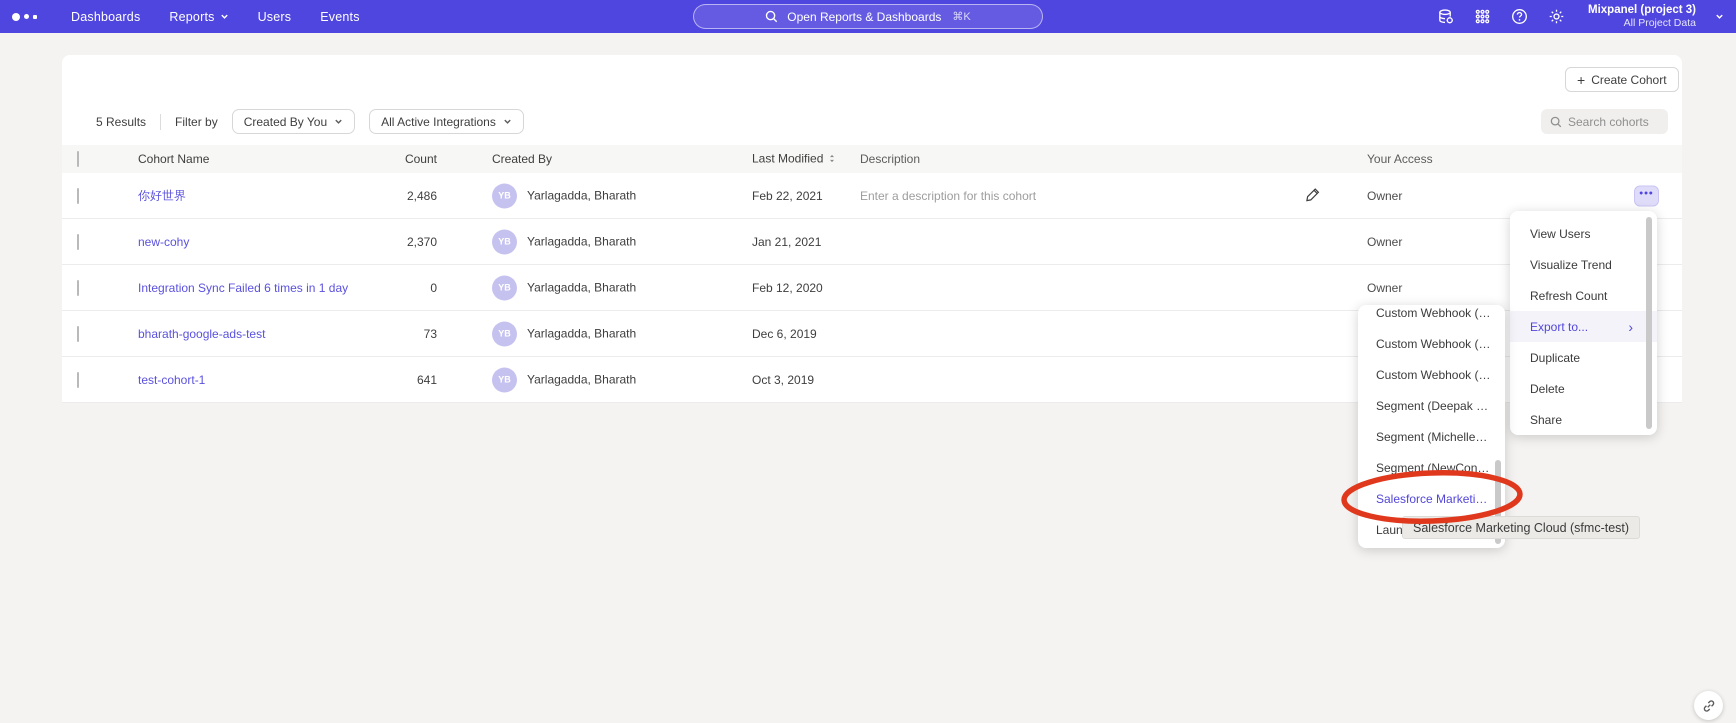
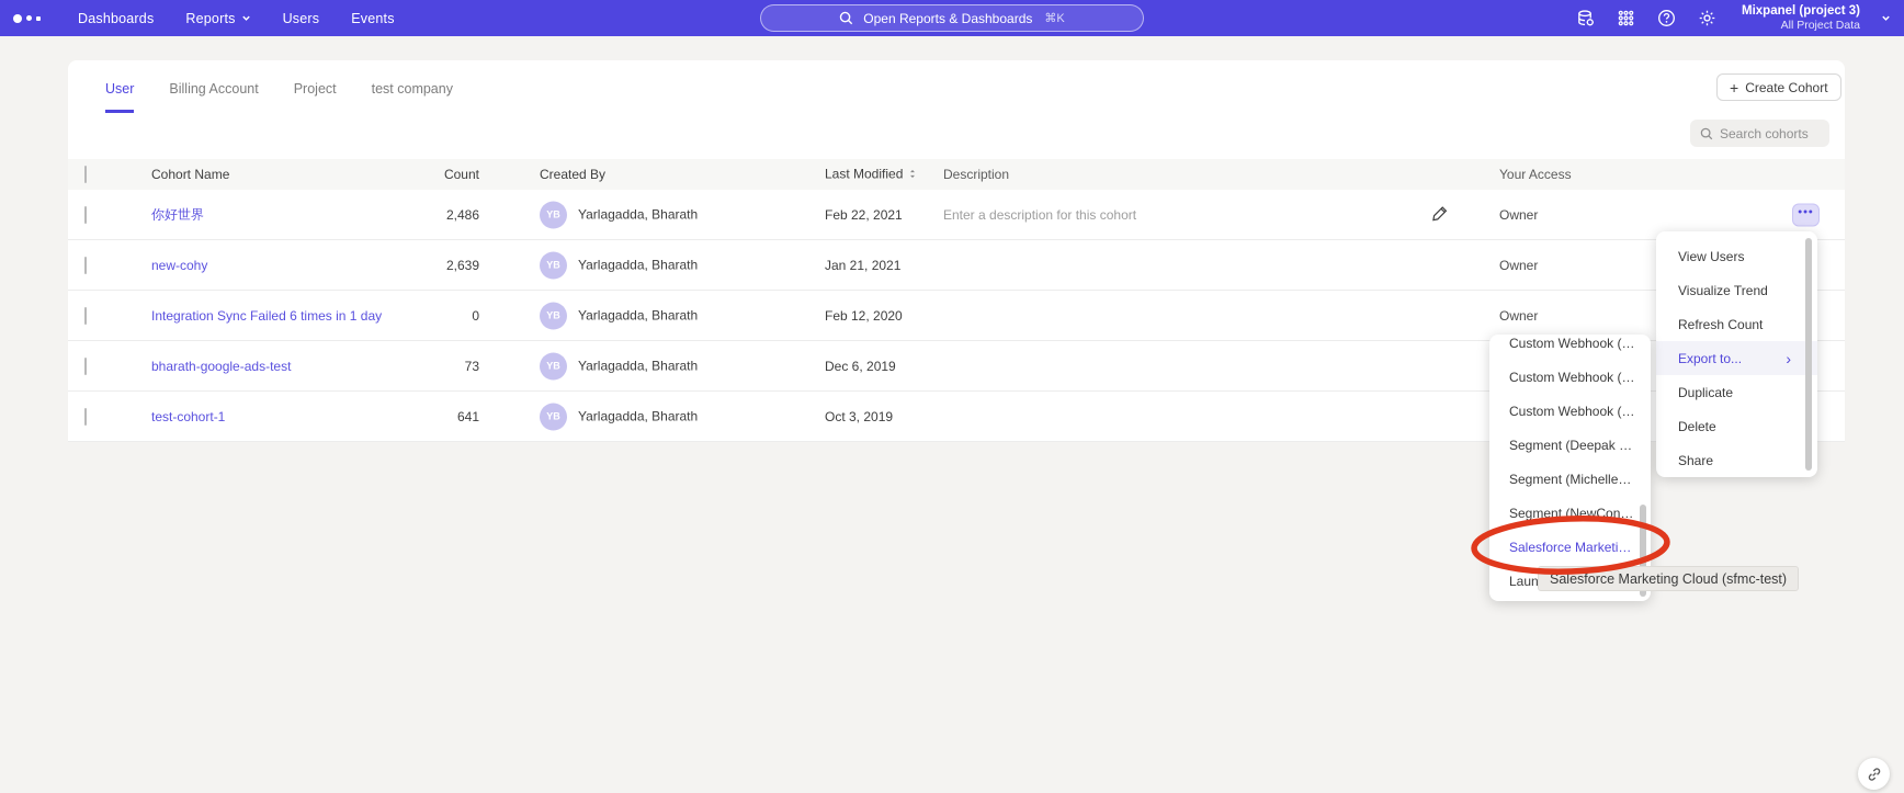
  Dashboards
  Reports
  Users
  Events
  Open Reports & Dashboards
  ⌘K
  Mixpanel (project 3)
  All Project Data
+ User
+ Billing Account
+ Project
+ test company
  +
  Create Cohort
- 5 Results
- Filter by
- Created By You
- All Active Integrations
  Search cohorts
  Cohort Name
  Count
  Created By
  Last Modified
  Description
  Your Access
  你好世界
  2,486
  YB
  Yarlagadda, Bharath
  Feb 22, 2021
  Enter a description for this cohort
  Owner
  •••
  new-cohy
- 2,370
+ 2,639
  YB
  Yarlagadda, Bharath
  Jan 21, 2021
  Owner
  Integration Sync Failed 6 times in 1 day
  0
  YB
  Yarlagadda, Bharath
  Feb 12, 2020
  Owner
  bharath-google-ads-test
  73
  YB
  Yarlagadda, Bharath
  Dec 6, 2019
  test-cohort-1
  641
  YB
  Yarlagadda, Bharath
  Oct 3, 2019
  View Users
  Visualize Trend
  Refresh Count
  Export to...
  ›
  Duplicate
  Delete
  Share
  Custom Webhook (Cu...
  Custom Webhook (Co...
  Custom Webhook (ne...
  Segment (Deepak con...
  Segment (MichelleTest)
  Segment (NewConnec.
  Salesforce Marketing.
  Salesforce Marketing Cloud (sfmc-test)
